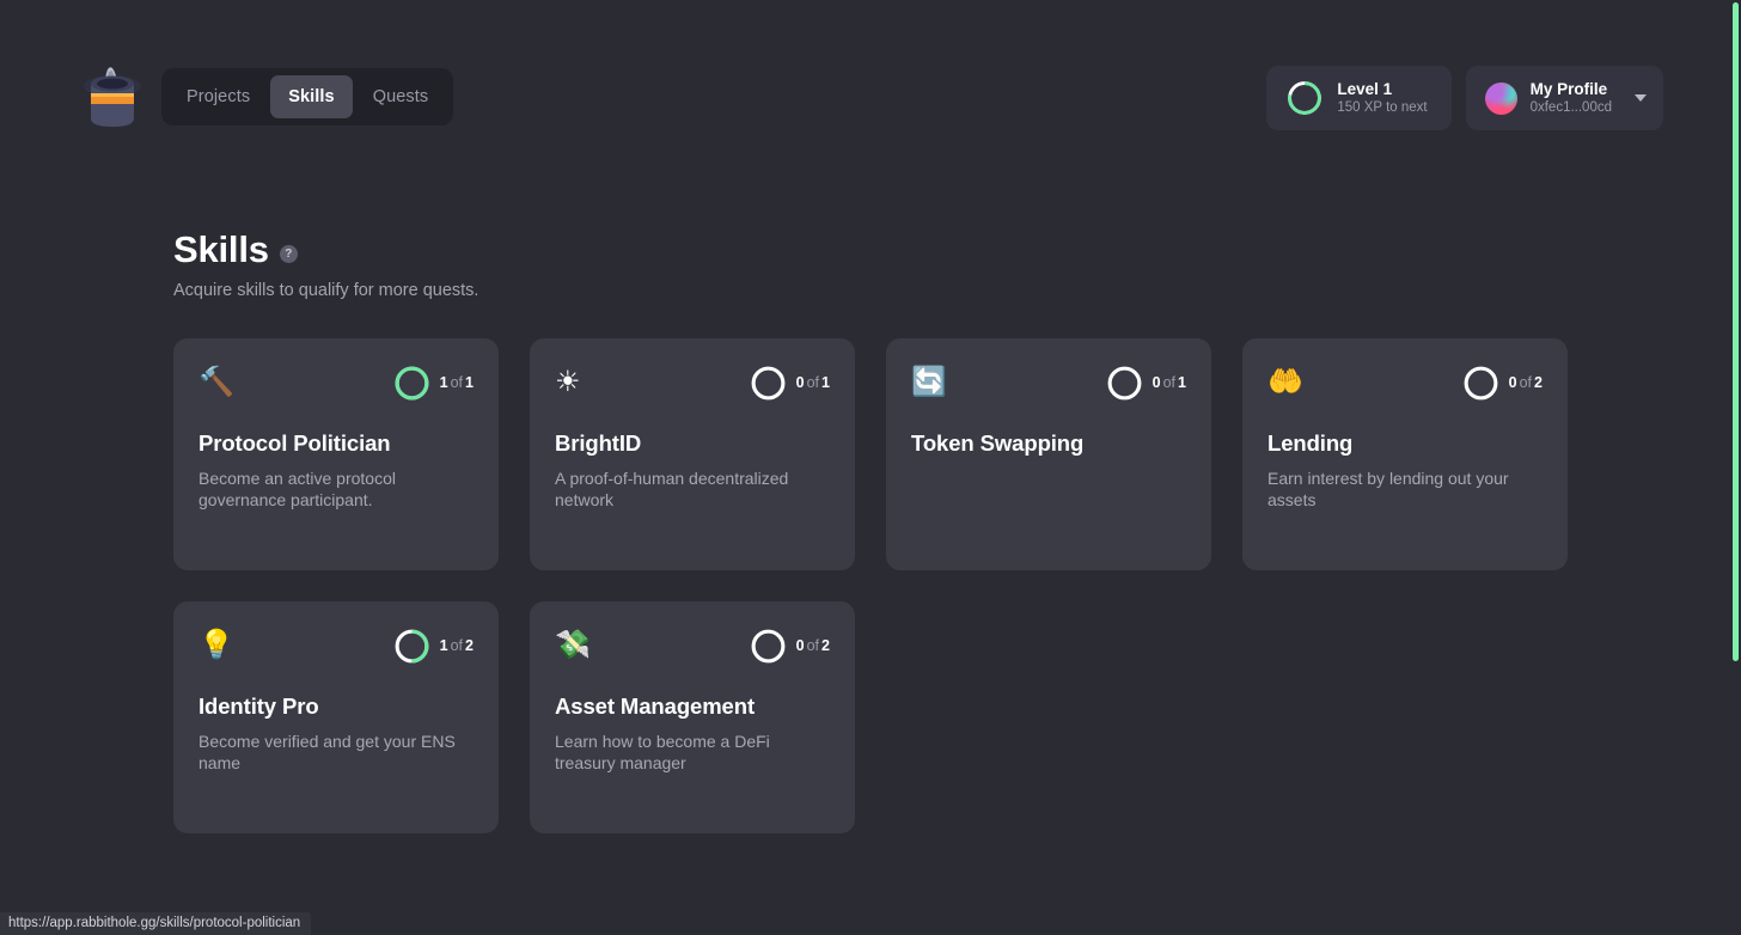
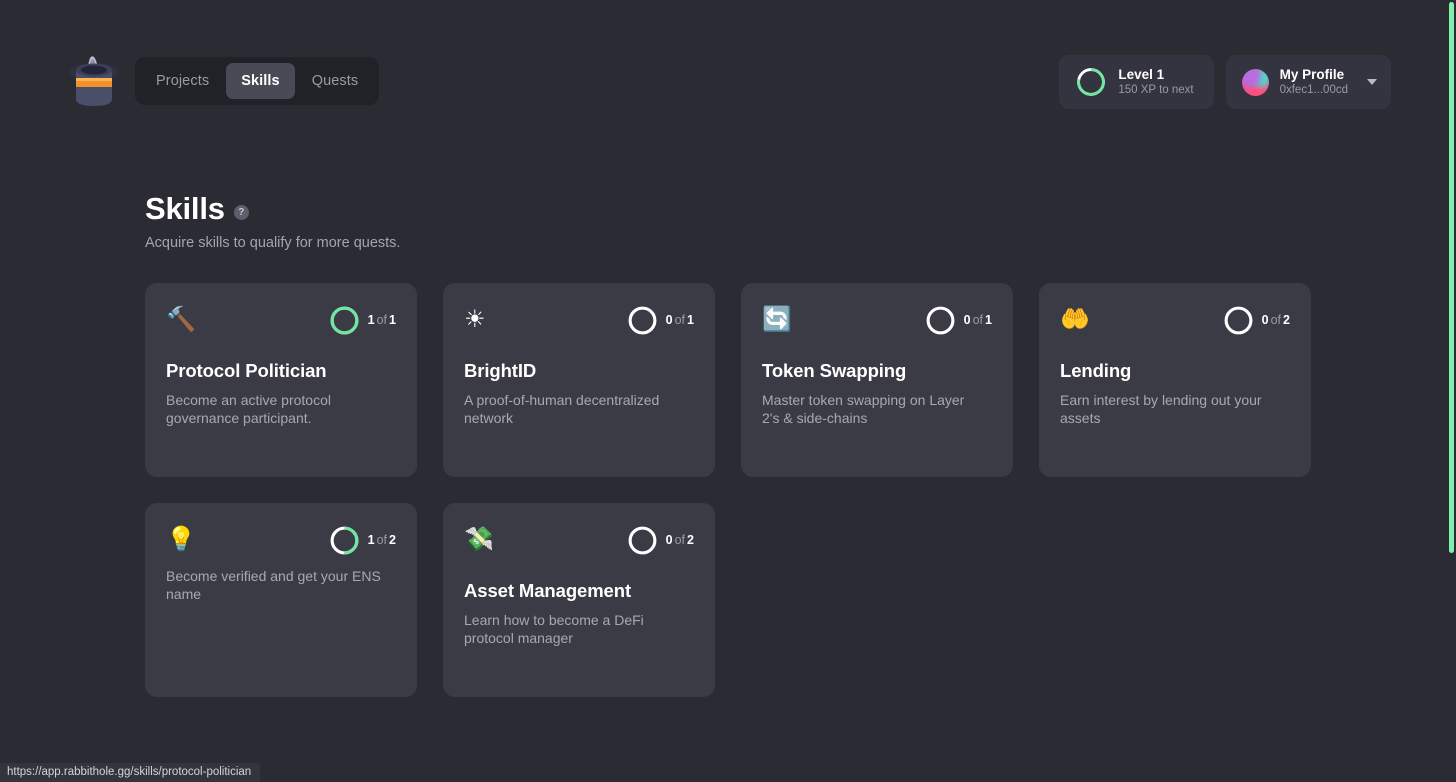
  Projects
  Skills
  Quests
  Level 1
  150 XP to next
  My Profile
  0xfec1...00cd
  Skills
  ?
  Acquire skills to qualify for more quests.
  🔨
  1 of 1
  Protocol Politician
  Become an active protocol governance participant.
  ☀
  0 of 1
  BrightID
  A proof-of-human decentralized network
  🔄
  0 of 1
  Token Swapping
+ Master token swapping on Layer 2's & side-chains
  🤲
  0 of 2
  Lending
  Earn interest by lending out your assets
  💡
  1 of 2
- Identity Pro
  Become verified and get your ENS name
  💸
  0 of 2
  Asset Management
- Learn how to become a DeFi treasury manager
+ Learn how to become a DeFi protocol manager
  https://app.rabbithole.gg/skills/protocol-politician
